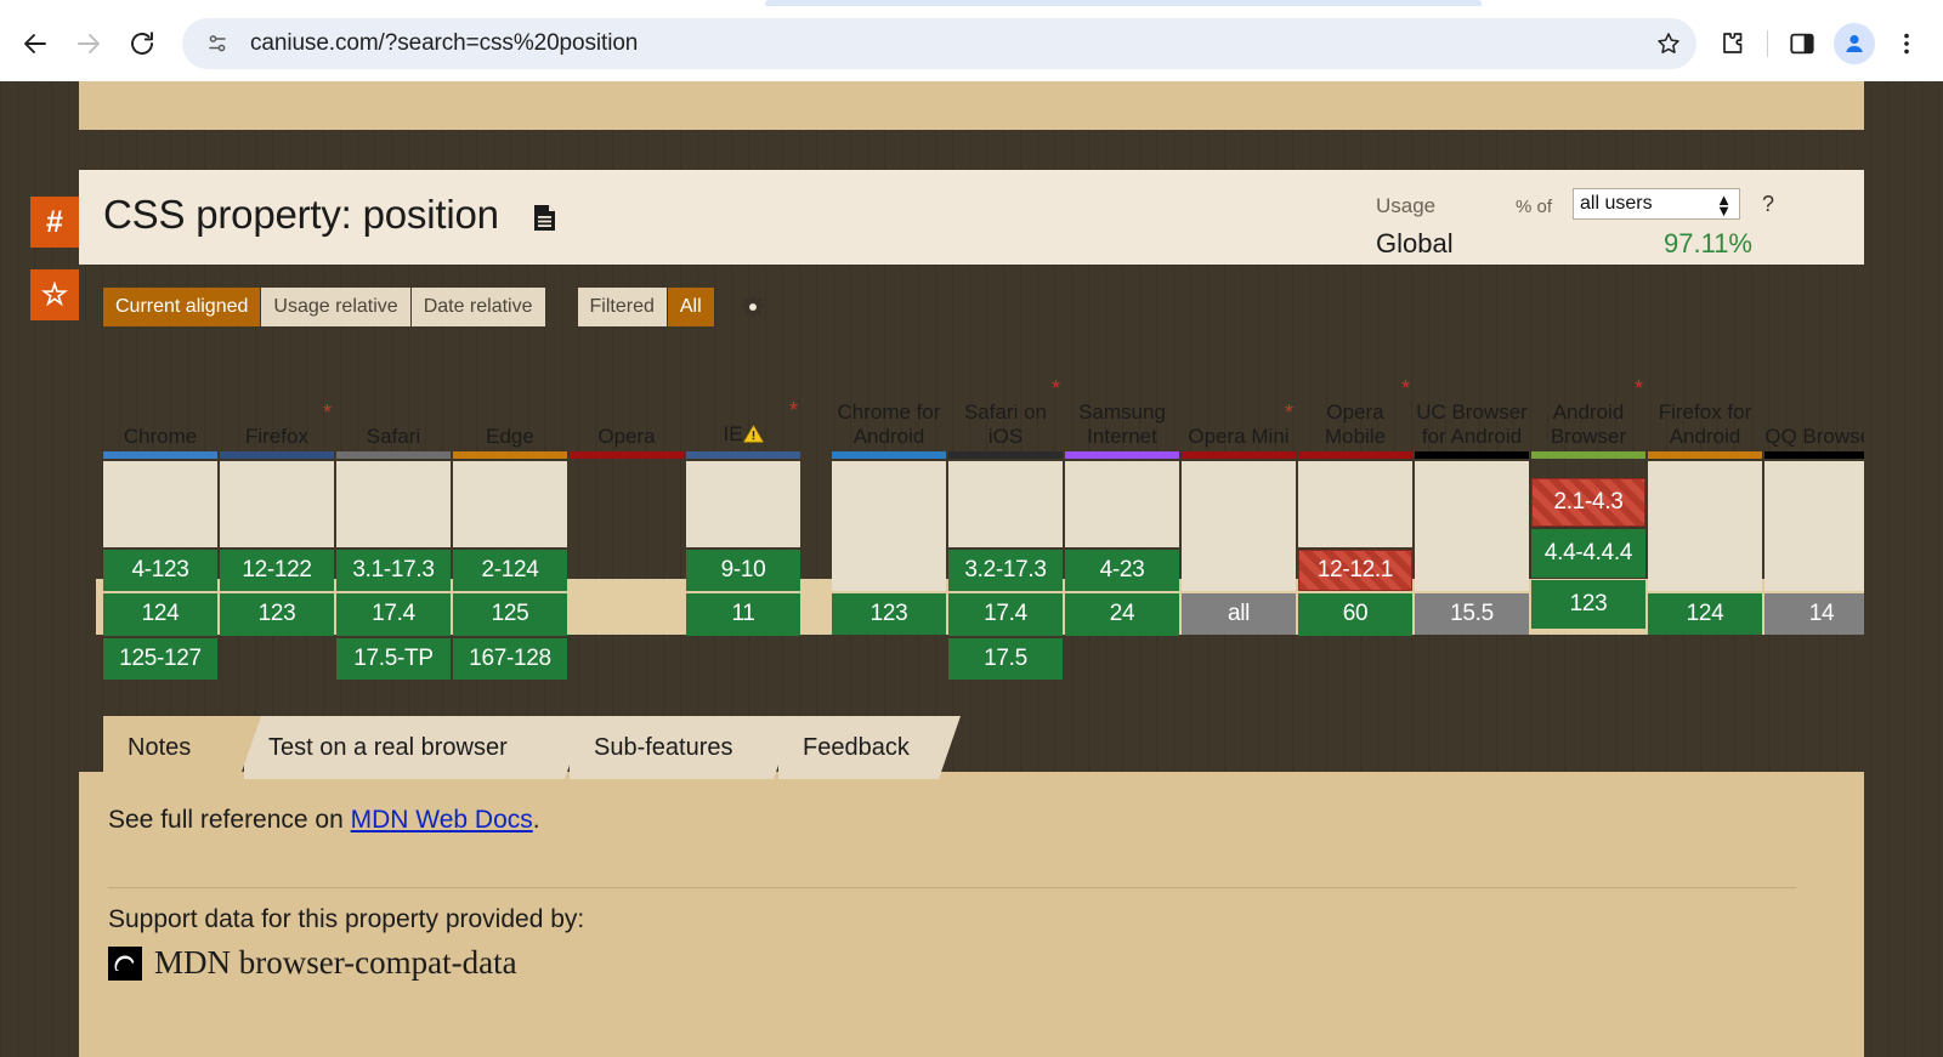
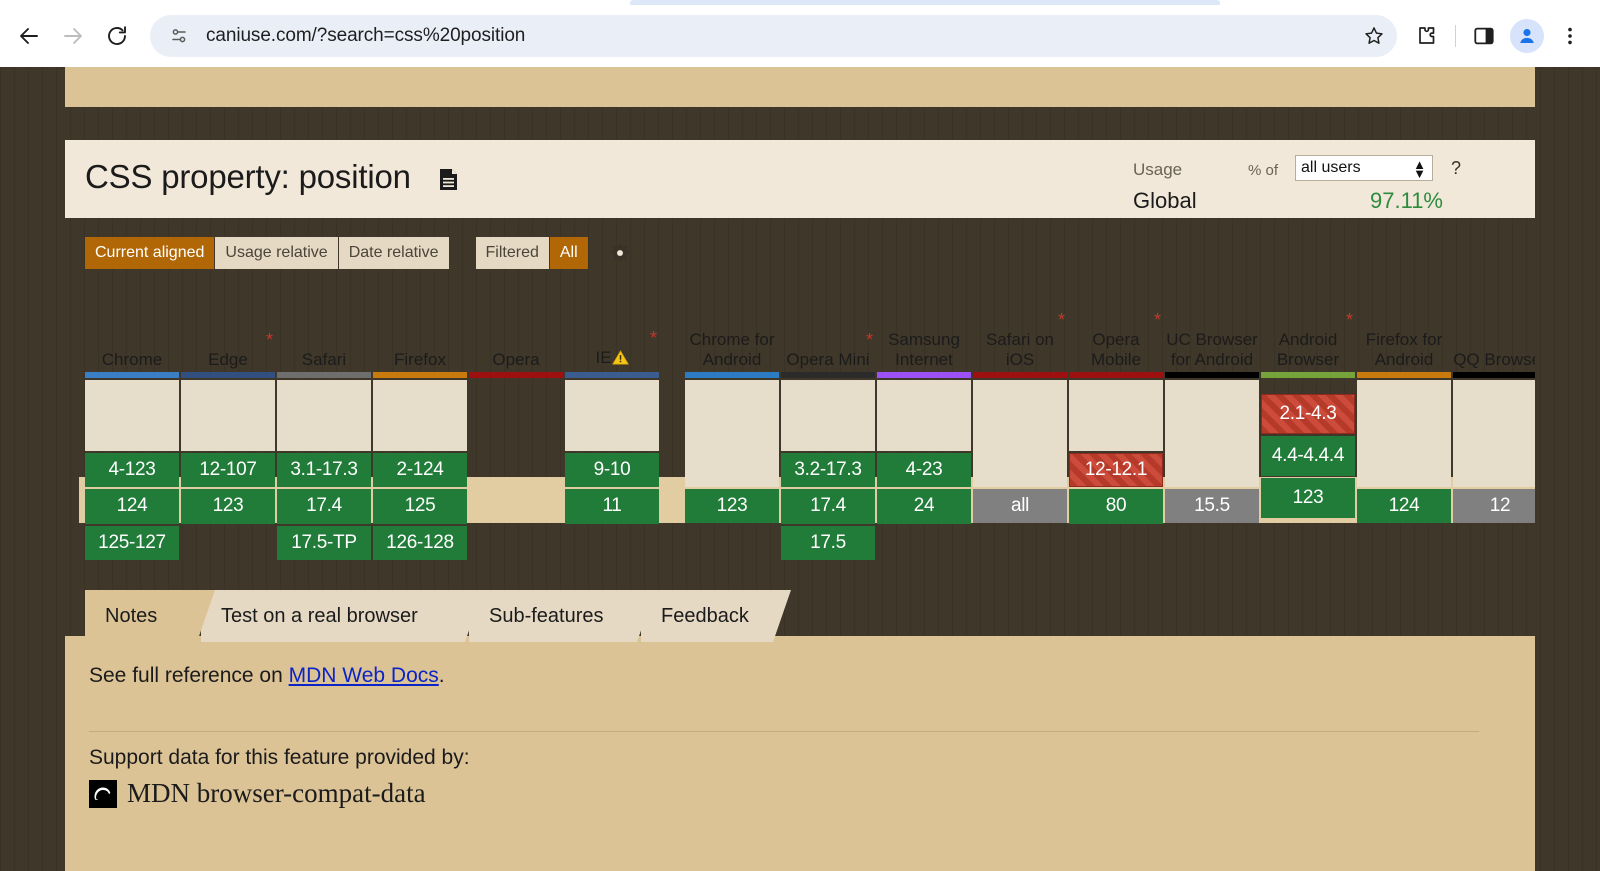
  caniuse.com/?search=css%20position
- #
- ☆
  CSS property: position
  Usage
  % of
  all users
  ▲
  ▼
  ?
  Global
  97.11%
  Current aligned
  Usage relative
  Date relative
  Filtered
  All
  Chrome
  4-123
  124
  125-127
- Firefox
+ Edge
  *
- 12-122
+ 12-107
  123
  Safari
  3.1-17.3
  17.4
  17.5-TP
- Edge
+ Firefox
  2-124
  125
- 167-128
+ 126-128
  Opera
  IE
  *
  9-10
  11
  Chrome for Android
  123
- Safari on iOS
+ Opera Mini
  *
  3.2-17.3
  17.4
  17.5
  Samsung Internet
  4-23
  24
- Opera Mini
+ Safari on iOS
  *
  all
  Opera Mobile
  *
  12-12.1
- 60
+ 80
  UC Browser for Android
  15.5
  Android Browser
  *
  2.1-4.3
  4.4-4.4.4
  123
  Firefox for Android
  124
  QQ Brows
- 14
+ 12
  Notes
  Test on a real browser
  Sub-features
  Feedback
  See full reference on MDN Web Docs.
- Support data for this property provided by:
+ Support data for this feature provided by:
  MDN browser-compat-data
